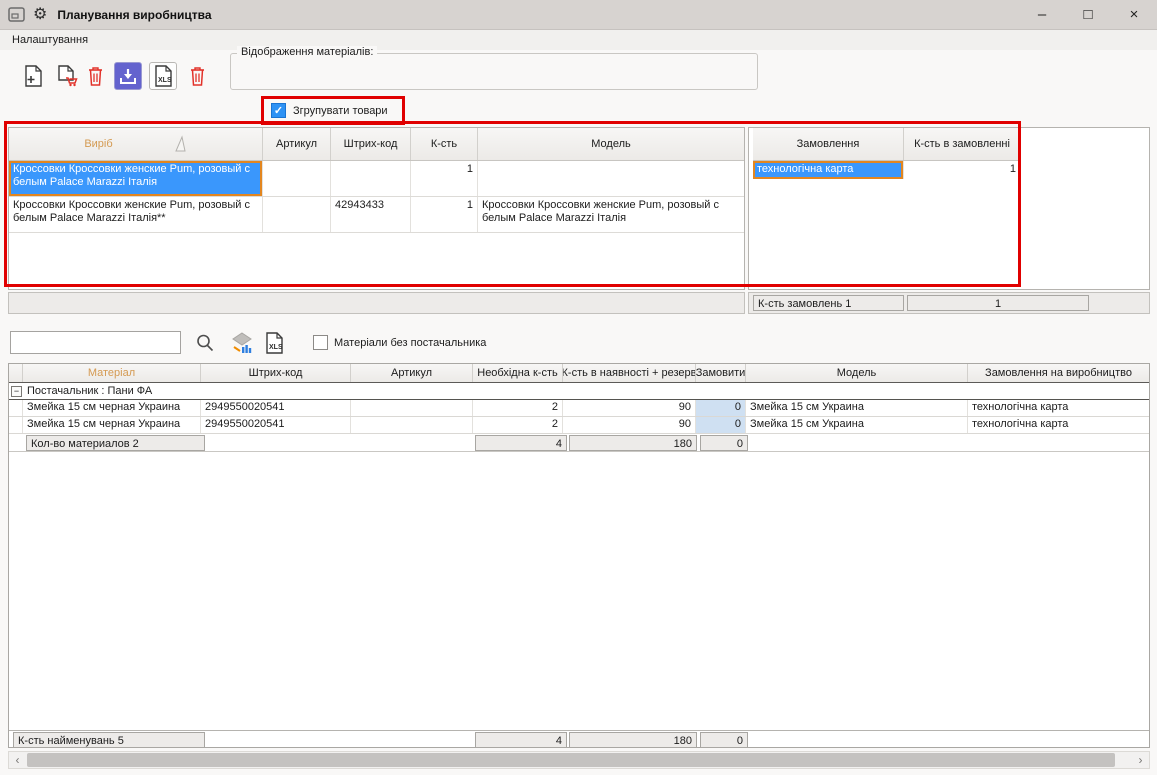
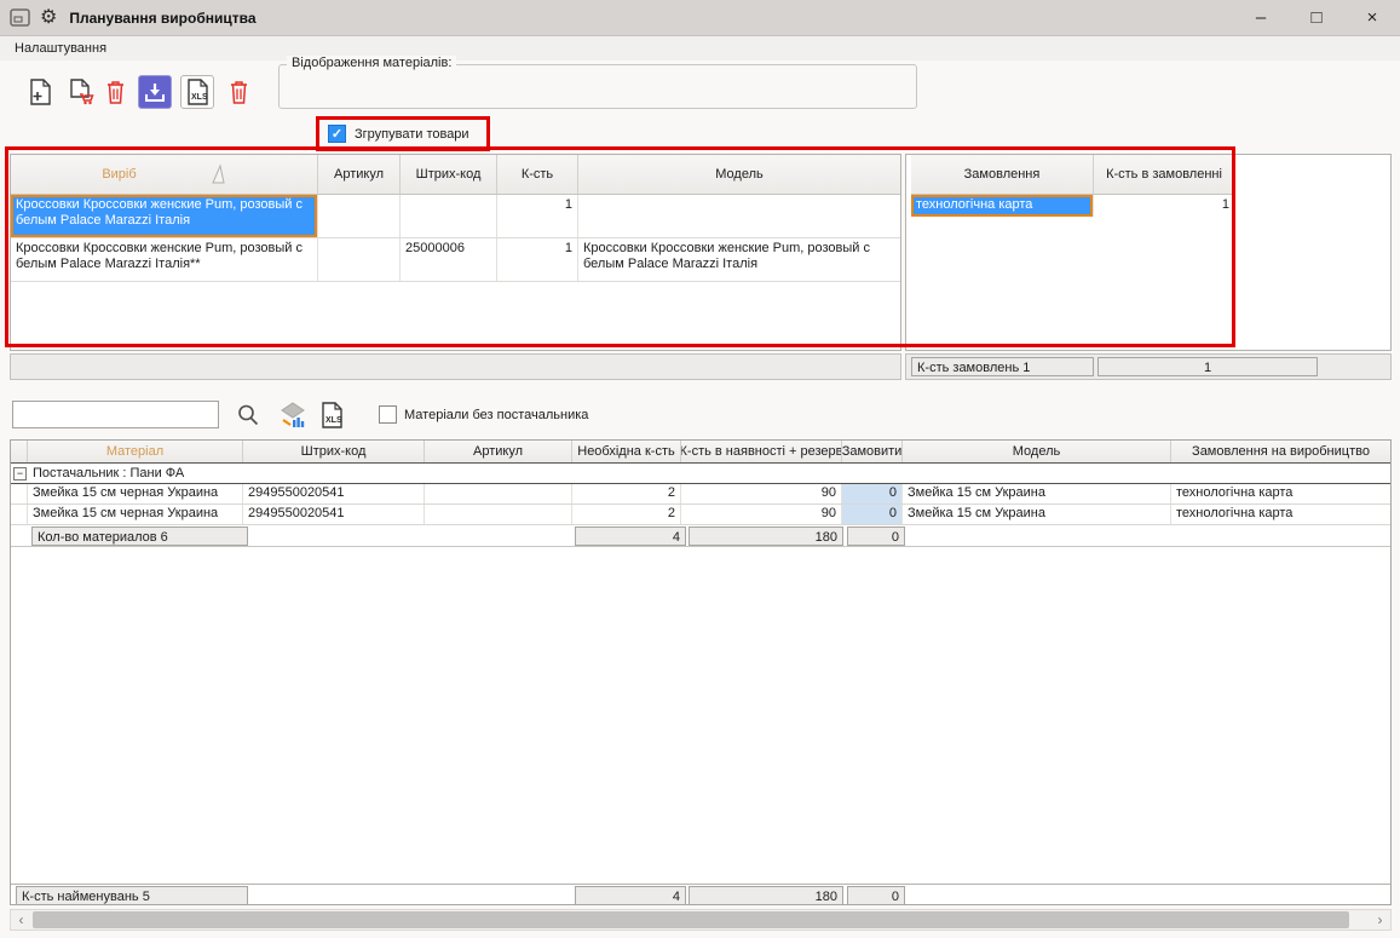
  ⚙
  Планування виробництва
  –
  □
  ×
  Налаштування
  Відображення матеріалів:
  ✓
  Згрупувати товари
  Виріб
  Артикул
  Штрих-код
  К-сть
  Модель
  Кроссовки Кроссовки женские Pum, розовый с белым Palace Marazzi Італія
  1
  Кроссовки Кроссовки женские Pum, розовый с белым Palace Marazzi Італія**
- 42943433
+ 25000006
  1
  Кроссовки Кроссовки женские Pum, розовый с белым Palace Marazzi Італія
  Замовлення
  К-сть в замовленні
  технологічна карта
  1
  К-сть замовлень 1
  1
  Матеріали без постачальника
  Матеріал
  Штрих-код
  Артикул
  Необхідна к-сть
  К-сть в наявності + резерв
  Замовити
  Модель
  Замовлення на виробництво
  −
  Постачальник : Пани ФА
  Змейка 15 см черная Украина
  2949550020541
  2
  90
  0
  Змейка 15 см Украина
  технологічна карта
  Змейка 15 см черная Украина
  2949550020541
  2
  90
  0
  Змейка 15 см Украина
  технологічна карта
- Кол-во материалов 2
+ Кол-во материалов 6
  4
  180
  0
  К-сть найменувань 5
  4
  180
  0
  ‹
  ›
